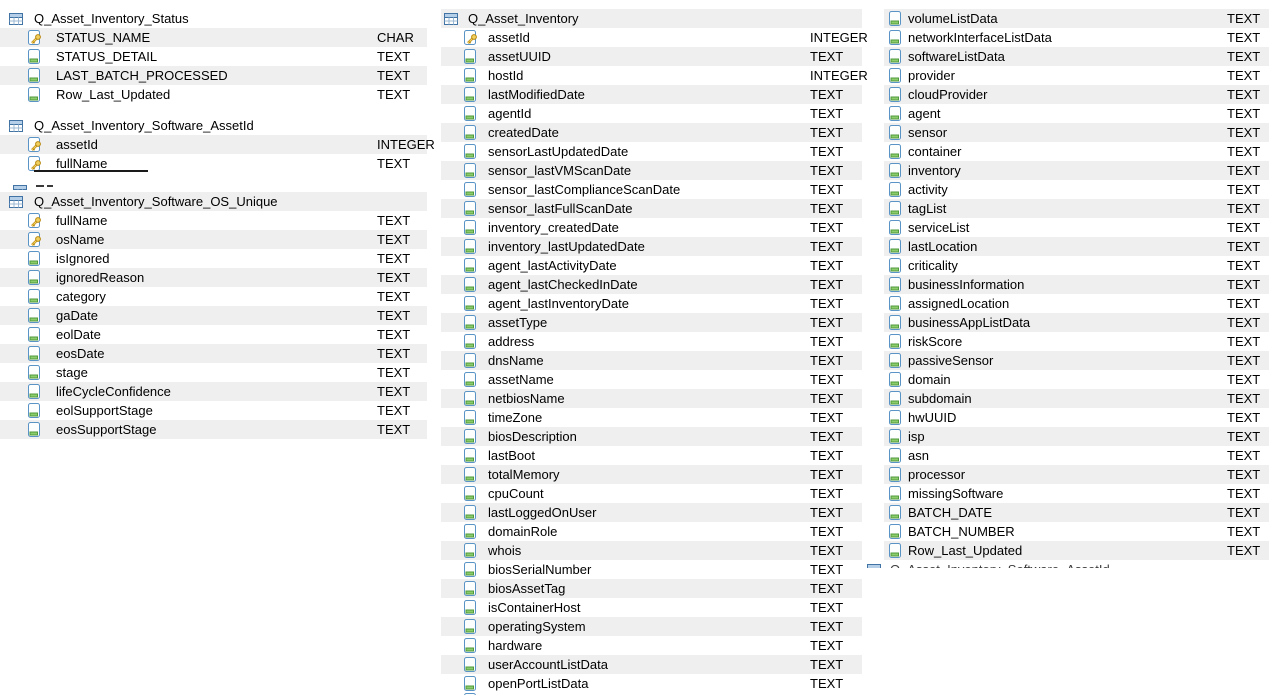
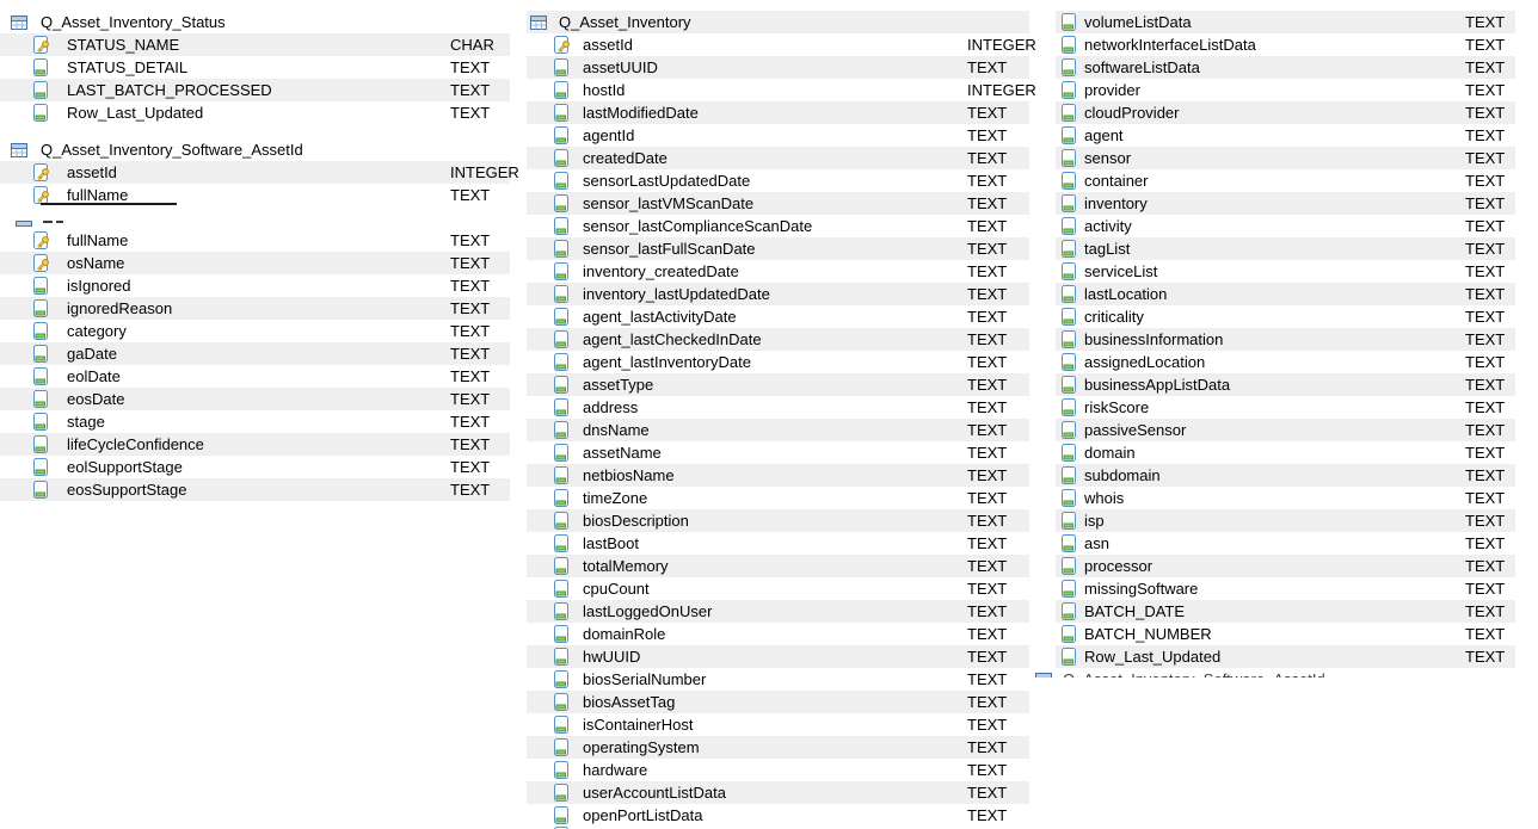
  Q_Asset_Inventory_Status
  STATUS_NAME
  CHAR
  STATUS_DETAIL
  TEXT
  LAST_BATCH_PROCESSED
  TEXT
  Row_Last_Updated
  TEXT
  Q_Asset_Inventory_Software_AssetId
  assetId
  INTEGER
  fullName
  TEXT
- Q_Asset_Inventory_Software_OS_Unique
  fullName
  TEXT
  osName
  TEXT
  isIgnored
  TEXT
  ignoredReason
  TEXT
  category
  TEXT
  gaDate
  TEXT
  eolDate
  TEXT
  eosDate
  TEXT
  stage
  TEXT
  lifeCycleConfidence
  TEXT
  eolSupportStage
  TEXT
  eosSupportStage
  TEXT
  Q_Asset_Inventory
  assetId
  INTEGER
  assetUUID
  TEXT
  hostId
  INTEGER
  lastModifiedDate
  TEXT
  agentId
  TEXT
  createdDate
  TEXT
  sensorLastUpdatedDate
  TEXT
  sensor_lastVMScanDate
  TEXT
  sensor_lastComplianceScanDate
  TEXT
  sensor_lastFullScanDate
  TEXT
  inventory_createdDate
  TEXT
  inventory_lastUpdatedDate
  TEXT
  agent_lastActivityDate
  TEXT
  agent_lastCheckedInDate
  TEXT
  agent_lastInventoryDate
  TEXT
  assetType
  TEXT
  address
  TEXT
  dnsName
  TEXT
  assetName
  TEXT
  netbiosName
  TEXT
  timeZone
  TEXT
  biosDescription
  TEXT
  lastBoot
  TEXT
  totalMemory
  TEXT
  cpuCount
  TEXT
  lastLoggedOnUser
  TEXT
  domainRole
  TEXT
- whois
+ hwUUID
  TEXT
  biosSerialNumber
  TEXT
  biosAssetTag
  TEXT
  isContainerHost
  TEXT
  operatingSystem
  TEXT
  hardware
  TEXT
  userAccountListData
  TEXT
  openPortListData
  TEXT
  volumeListData
  TEXT
  networkInterfaceListData
  TEXT
  softwareListData
  TEXT
  provider
  TEXT
  cloudProvider
  TEXT
  agent
  TEXT
  sensor
  TEXT
  container
  TEXT
  inventory
  TEXT
  activity
  TEXT
  tagList
  TEXT
  serviceList
  TEXT
  lastLocation
  TEXT
  criticality
  TEXT
  businessInformation
  TEXT
  assignedLocation
  TEXT
  businessAppListData
  TEXT
  riskScore
  TEXT
  passiveSensor
  TEXT
  domain
  TEXT
  subdomain
  TEXT
- hwUUID
+ whois
  TEXT
  isp
  TEXT
  asn
  TEXT
  processor
  TEXT
  missingSoftware
  TEXT
  BATCH_DATE
  TEXT
  BATCH_NUMBER
  TEXT
  Row_Last_Updated
  TEXT
